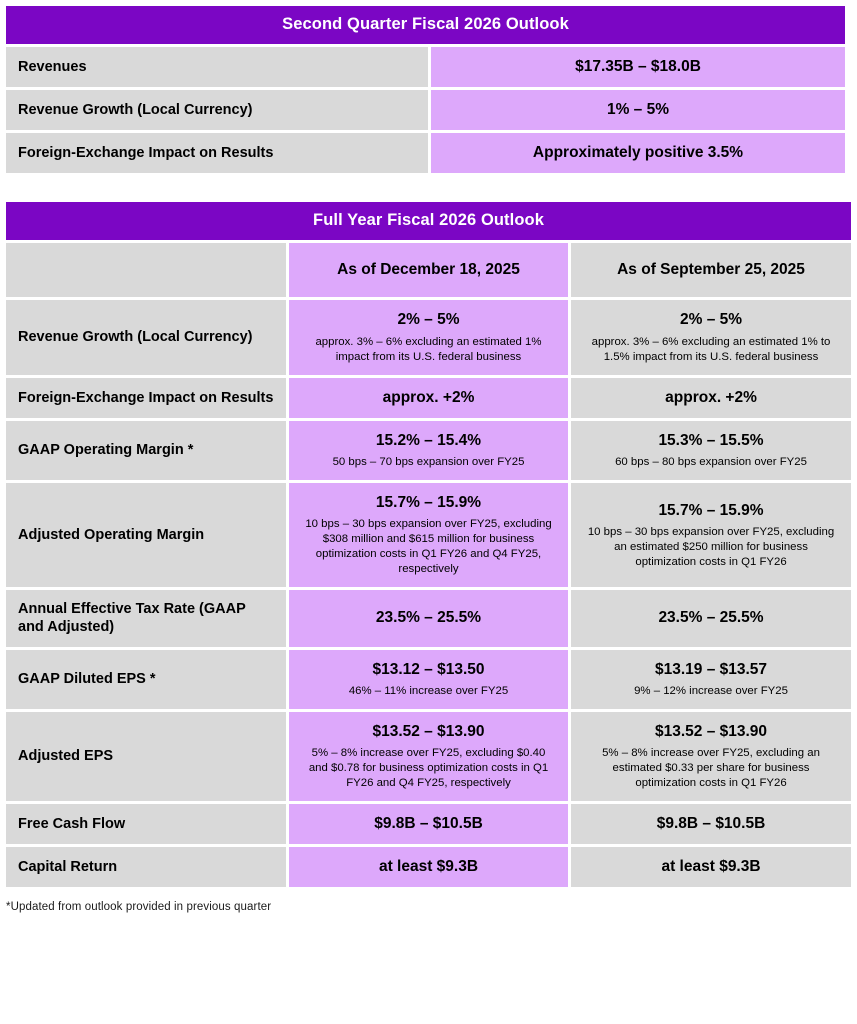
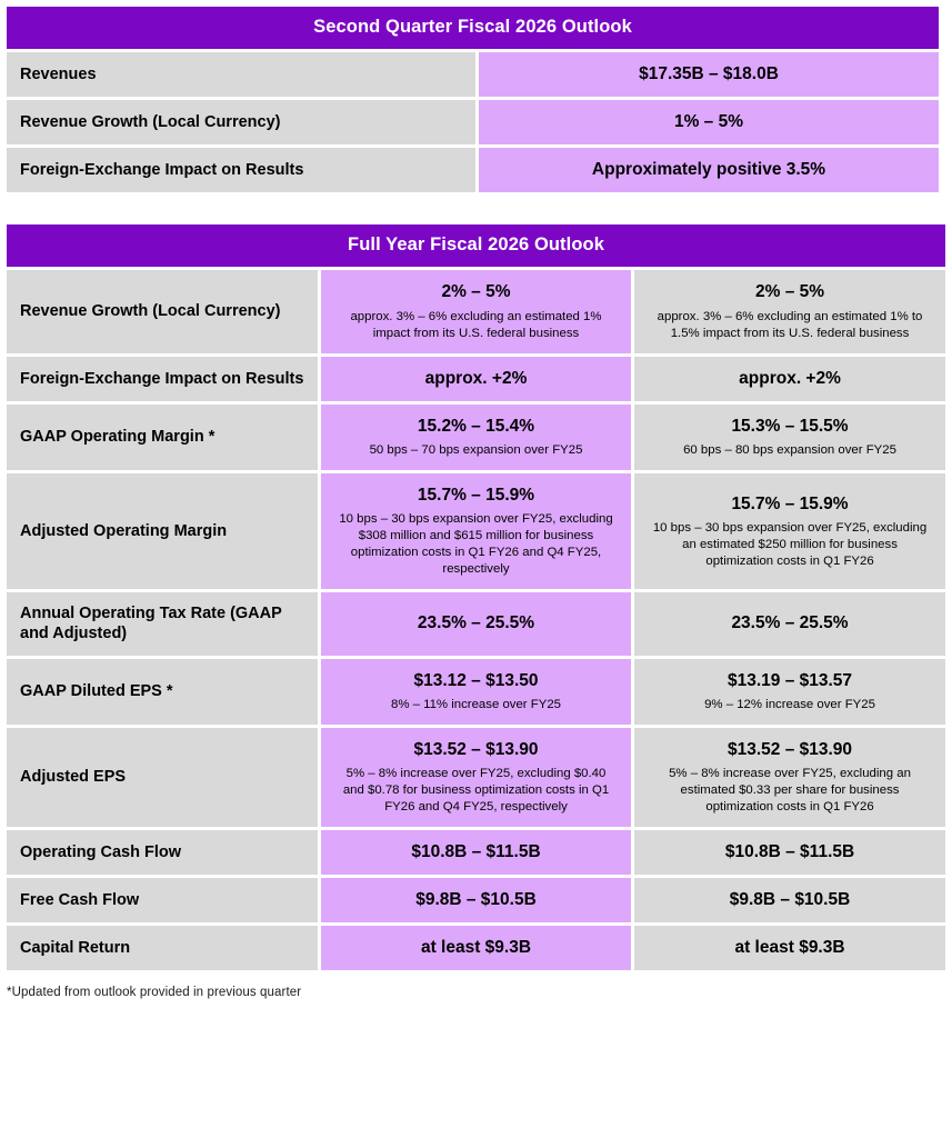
  Second Quarter Fiscal 2026 Outlook
  Revenues	$17.35B – $18.0B
  Revenue Growth (Local Currency)	1% – 5%
  Foreign-Exchange Impact on Results	Approximately positive 3.5%
  Full Year Fiscal 2026 Outlook
- 	As of December 18, 2025	As of September 25, 2025
  Revenue Growth (Local Currency)	2% – 5% approx. 3% – 6% excluding an estimated 1% impact from its U.S. federal business	2% – 5% approx. 3% – 6% excluding an estimated 1% to 1.5% impact from its U.S. federal business
  Foreign-Exchange Impact on Results	approx. +2%	approx. +2%
  GAAP Operating Margin *	15.2% – 15.4% 50 bps – 70 bps expansion over FY25	15.3% – 15.5% 60 bps – 80 bps expansion over FY25
  Adjusted Operating Margin	15.7% – 15.9% 10 bps – 30 bps expansion over FY25, excluding $308 million and $615 million for business optimization costs in Q1 FY26 and Q4 FY25, respectively	15.7% – 15.9% 10 bps – 30 bps expansion over FY25, excluding an estimated $250 million for business optimization costs in Q1 FY26
- Annual Effective Tax Rate (GAAP and Adjusted)	23.5% – 25.5%	23.5% – 25.5%
+ Annual Operating Tax Rate (GAAP and Adjusted)	23.5% – 25.5%	23.5% – 25.5%
- GAAP Diluted EPS *	$13.12 – $13.50 46% – 11% increase over FY25	$13.19 – $13.57 9% – 12% increase over FY25
+ GAAP Diluted EPS *	$13.12 – $13.50 8% – 11% increase over FY25	$13.19 – $13.57 9% – 12% increase over FY25
  Adjusted EPS	$13.52 – $13.90 5% – 8% increase over FY25, excluding $0.40 and $0.78 for business optimization costs in Q1 FY26 and Q4 FY25, respectively	$13.52 – $13.90 5% – 8% increase over FY25, excluding an estimated $0.33 per share for business optimization costs in Q1 FY26
+ Operating Cash Flow	$10.8B – $11.5B	$10.8B – $11.5B
  Free Cash Flow	$9.8B – $10.5B	$9.8B – $10.5B
  Capital Return	at least $9.3B	at least $9.3B
  *Updated from outlook provided in previous quarter
